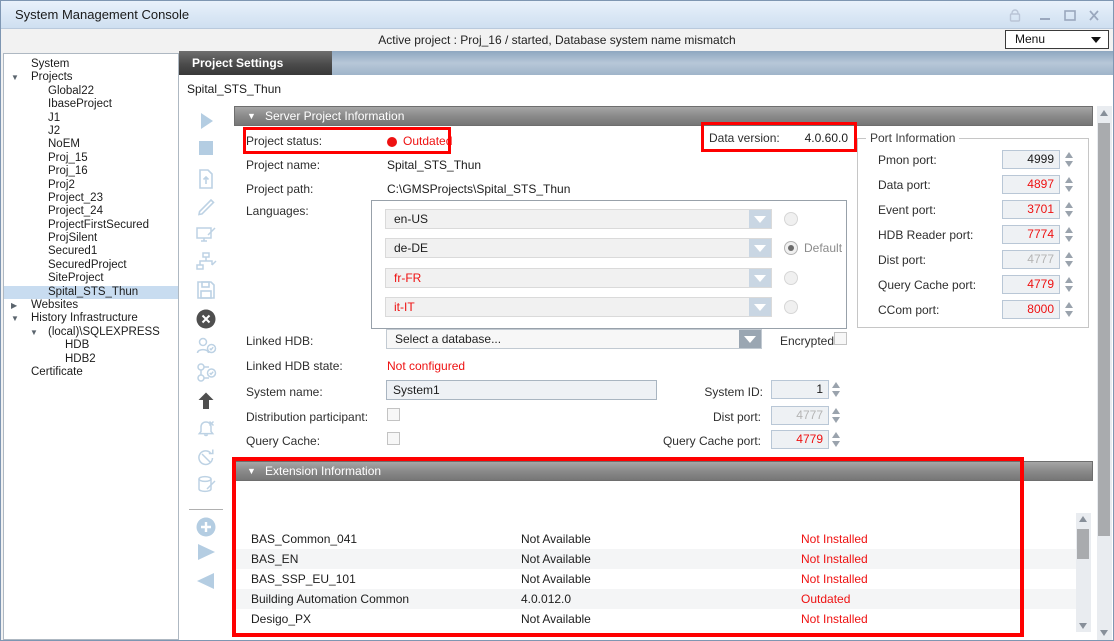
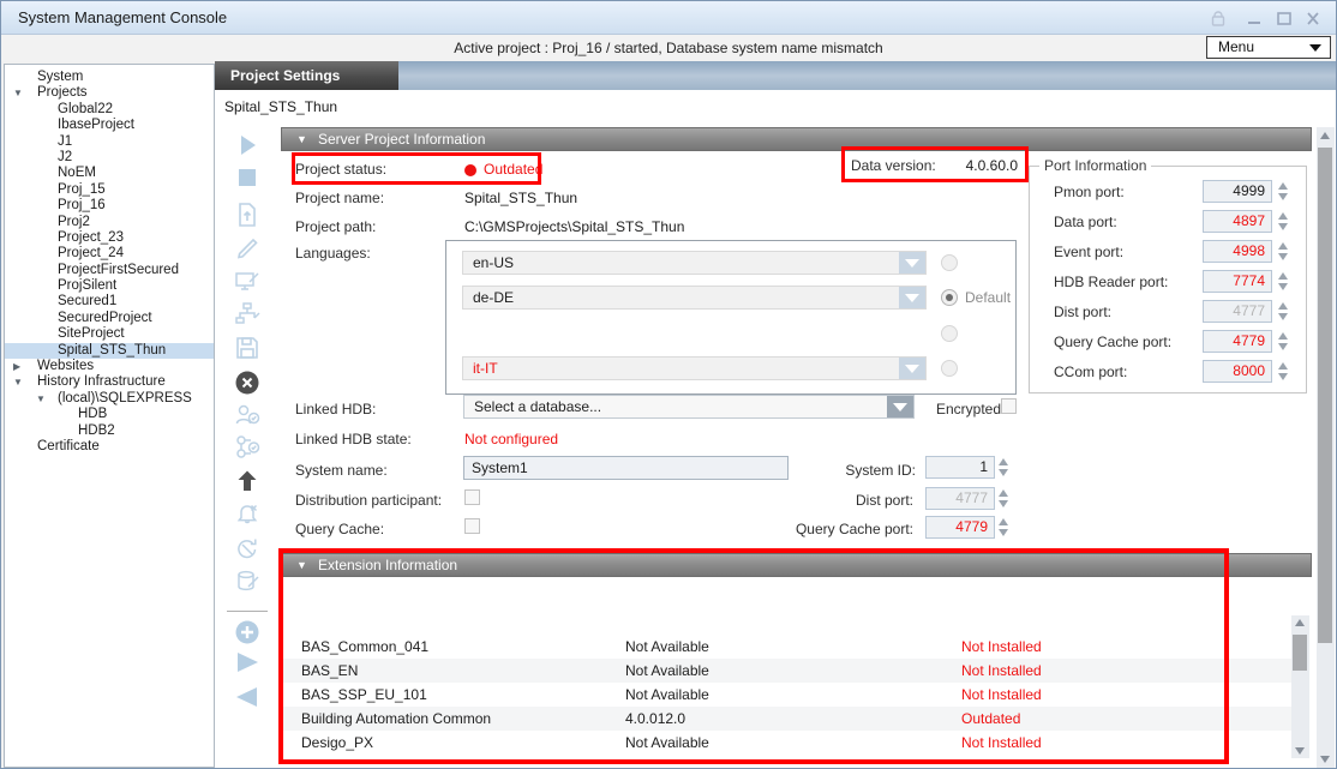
  System Management Console
  Active project : Proj_16 / started, Database system name mismatch
  Menu
  System
  ▼
  Projects
  Global22
  IbaseProject
  J1
  J2
  NoEM
  Proj_15
  Proj_16
  Proj2
  Project_23
  Project_24
  ProjectFirstSecured
  ProjSilent
  Secured1
  SecuredProject
  SiteProject
  Spital_STS_Thun
  ▶
  Websites
  ▼
  History Infrastructure
  ▼
  (local)\SQLEXPRESS
  HDB
  HDB2
  Certificate
  Project Settings
  Spital_STS_Thun
  ▼
  Server Project Information
  Project status:
  Outdated
  Data version:
  4.0.60.0
  Project name:
  Spital_STS_Thun
  Project path:
  C:\GMSProjects\Spital_STS_Thun
  Languages:
  en-US
  de-DE
  Default
- fr-FR
  it-IT
  Linked HDB:
  Select a database...
  Encrypted
  Linked HDB state:
  Not configured
  System name:
  System1
  System ID:
  1
  Distribution participant:
  Dist port:
  4777
  Query Cache:
  Query Cache port:
  4779
  Port Information
  Pmon port:
  4999
  Data port:
  4897
  Event port:
- 3701
+ 4998
  HDB Reader port:
  7774
  Dist port:
  4777
  Query Cache port:
  4779
  CCom port:
  8000
  ▼
  Extension Information
  BAS_Common_041
  Not Available
  Not Installed
  BAS_EN
  Not Available
  Not Installed
  BAS_SSP_EU_101
  Not Available
  Not Installed
  Building Automation Common
  4.0.012.0
  Outdated
  Desigo_PX
  Not Available
  Not Installed
